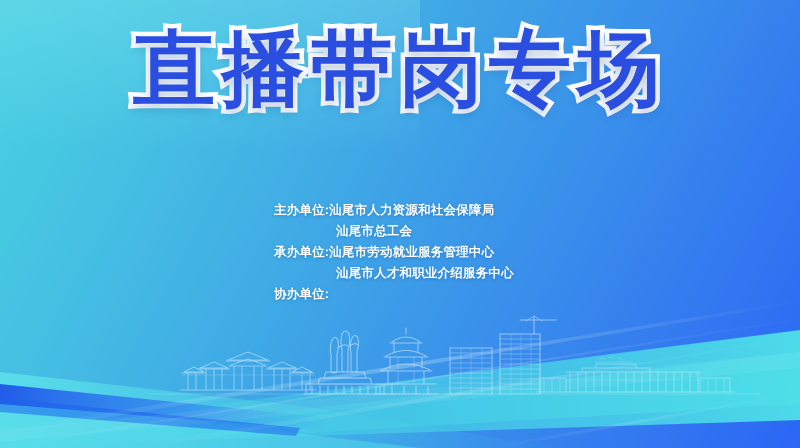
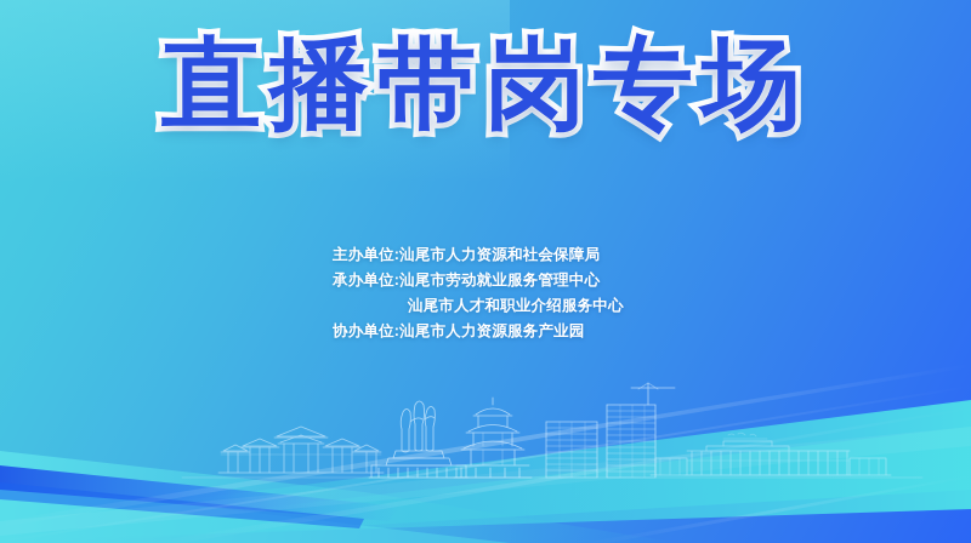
  直播带岗专场
  主办单位:
  汕尾市人力资源和社会保障局
- 汕尾市总工会
  承办单位:
  汕尾市劳动就业服务管理中心
  汕尾市人才和职业介绍服务中心
  协办单位:
+ 汕尾市人力资源服务产业园
